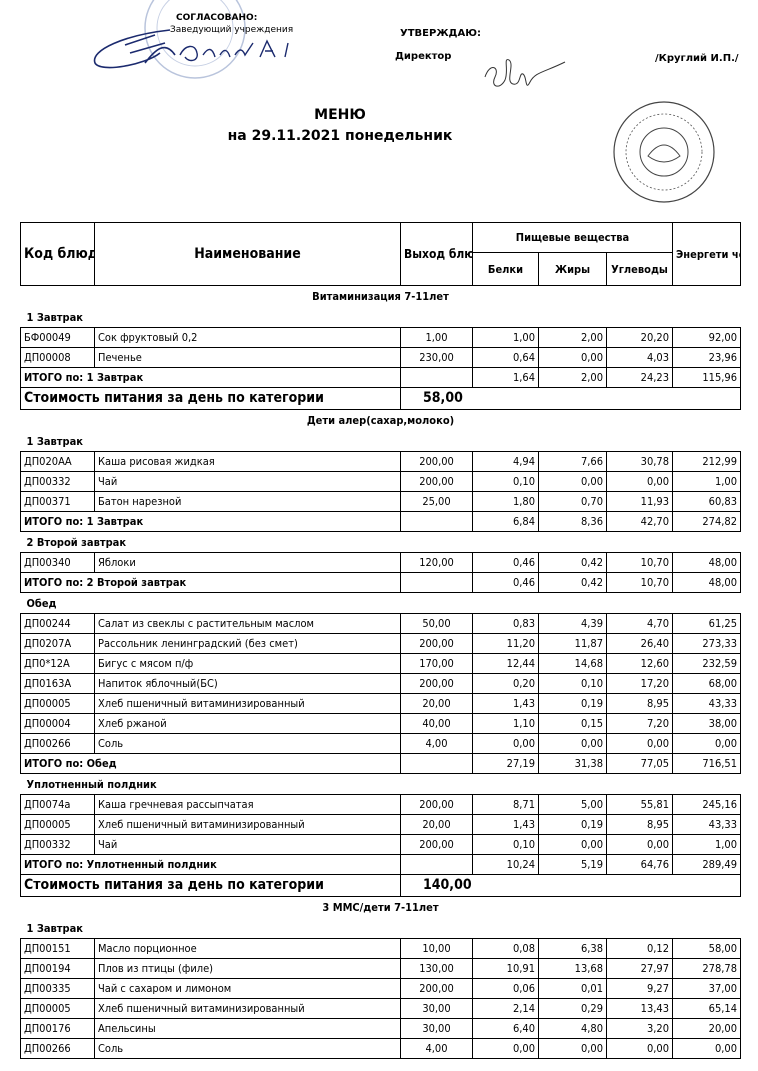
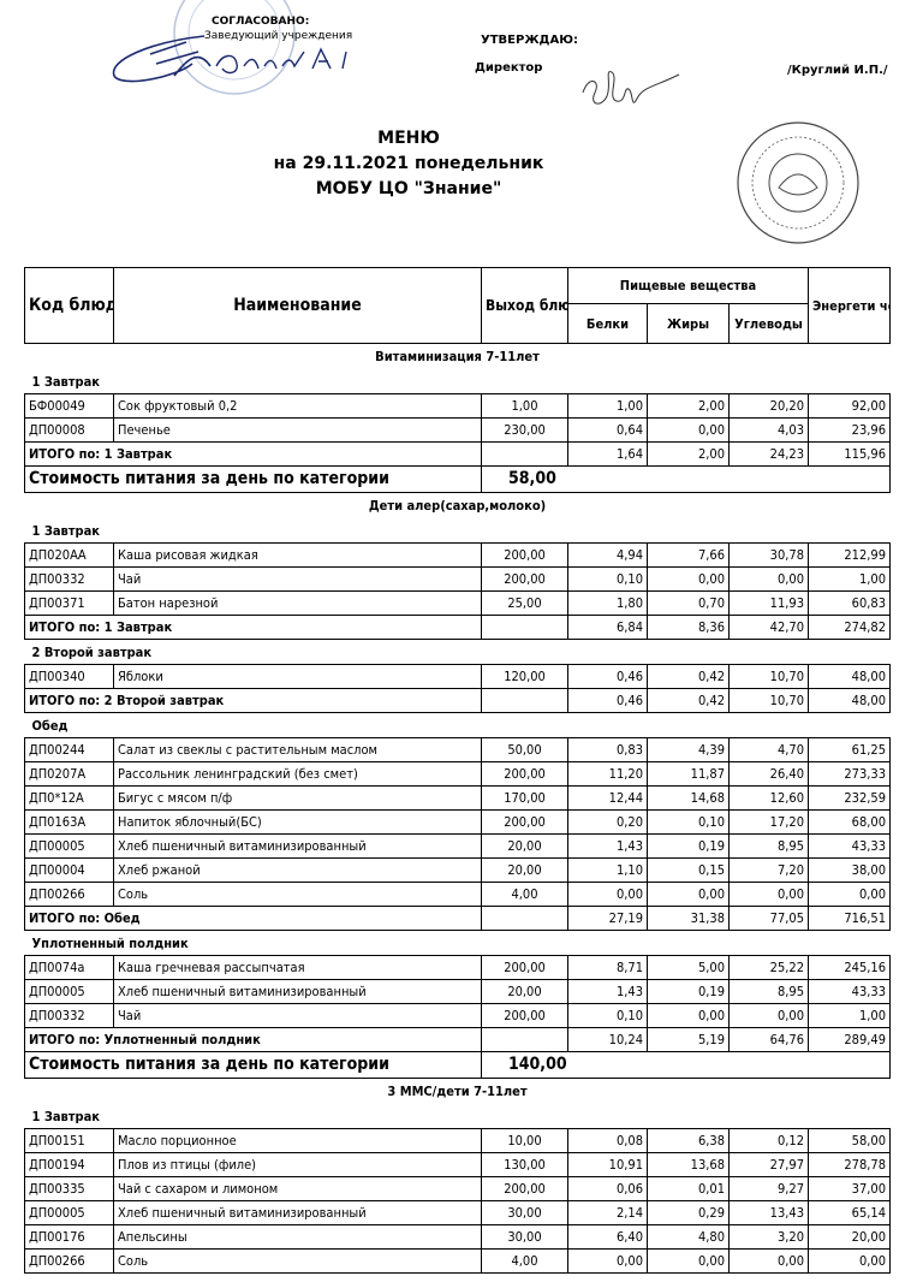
  СОГЛАСОВАНО:
  Заведующий учреждения
  УТВЕРЖДАЮ:
  Директор
  /Круглий И.П./
  МЕНЮ
  на 29.11.2021 понедельник
+ МОБУ ЦО "Знание"
  Белки	Жиры	Углеводы
  Витаминизация 7-11лет
  1 Завтрак
  БФ00049	Сок фруктовый 0,2	1,00	1,00	2,00	20,20	92,00
  ДП00008	Печенье	230,00	0,64	0,00	4,03	23,96
  ИТОГО по: 1 Завтрак		1,64	2,00	24,23	115,96
  Стоимость питания за день по категории	58,00
  Дети алер(сахар,молоко)
  1 Завтрак
  ДП020АА	Каша рисовая жидкая	200,00	4,94	7,66	30,78	212,99
  ДП00332	Чай	200,00	0,10	0,00	0,00	1,00
  ДП00371	Батон нарезной	25,00	1,80	0,70	11,93	60,83
  ИТОГО по: 1 Завтрак		6,84	8,36	42,70	274,82
  2 Второй завтрак
  ДП00340	Яблоки	120,00	0,46	0,42	10,70	48,00
  ИТОГО по: 2 Второй завтрак		0,46	0,42	10,70	48,00
  Обед
  ДП00244	Салат из свеклы с растительным маслом	50,00	0,83	4,39	4,70	61,25
  ДП0207А	Рассольник ленинградский (без смет)	200,00	11,20	11,87	26,40	273,33
  ДП0*12А	Бигус с мясом п/ф	170,00	12,44	14,68	12,60	232,59
  ДП0163А	Напиток яблочный(БС)	200,00	0,20	0,10	17,20	68,00
  ДП00005	Хлеб пшеничный витаминизированный	20,00	1,43	0,19	8,95	43,33
- ДП00004	Хлеб ржаной	40,00	1,10	0,15	7,20	38,00
+ ДП00004	Хлеб ржаной	20,00	1,10	0,15	7,20	38,00
  ДП00266	Соль	4,00	0,00	0,00	0,00	0,00
  ИТОГО по: Обед		27,19	31,38	77,05	716,51
  Уплотненный полдник
- ДП0074а	Каша гречневая рассыпчатая	200,00	8,71	5,00	55,81	245,16
+ ДП0074а	Каша гречневая рассыпчатая	200,00	8,71	5,00	25,22	245,16
  ДП00005	Хлеб пшеничный витаминизированный	20,00	1,43	0,19	8,95	43,33
  ДП00332	Чай	200,00	0,10	0,00	0,00	1,00
  ИТОГО по: Уплотненный полдник		10,24	5,19	64,76	289,49
  Стоимость питания за день по категории	140,00
  3 ММС/дети 7-11лет
  1 Завтрак
  ДП00151	Масло порционное	10,00	0,08	6,38	0,12	58,00
  ДП00194	Плов из птицы (филе)	130,00	10,91	13,68	27,97	278,78
  ДП00335	Чай с сахаром и лимоном	200,00	0,06	0,01	9,27	37,00
  ДП00005	Хлеб пшеничный витаминизированный	30,00	2,14	0,29	13,43	65,14
  ДП00176	Апельсины	30,00	6,40	4,80	3,20	20,00
  ДП00266	Соль	4,00	0,00	0,00	0,00	0,00
